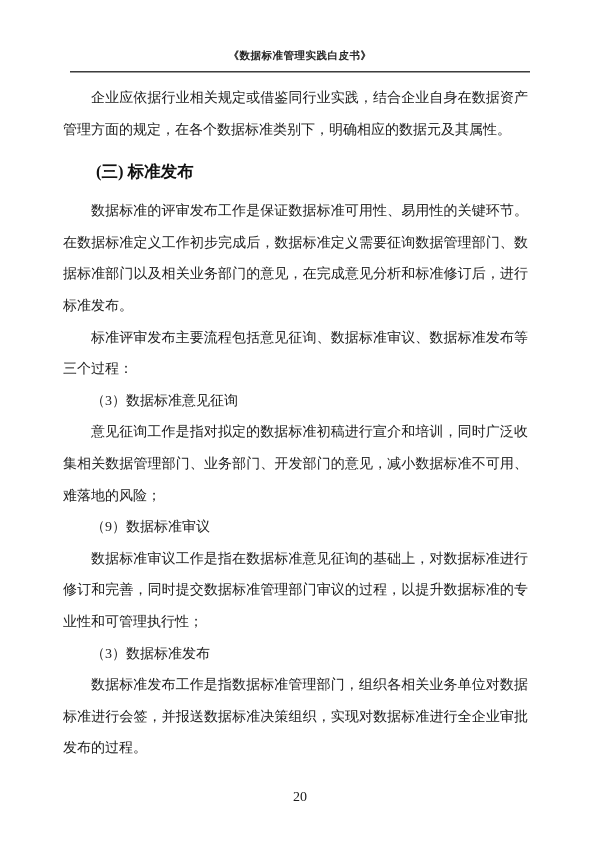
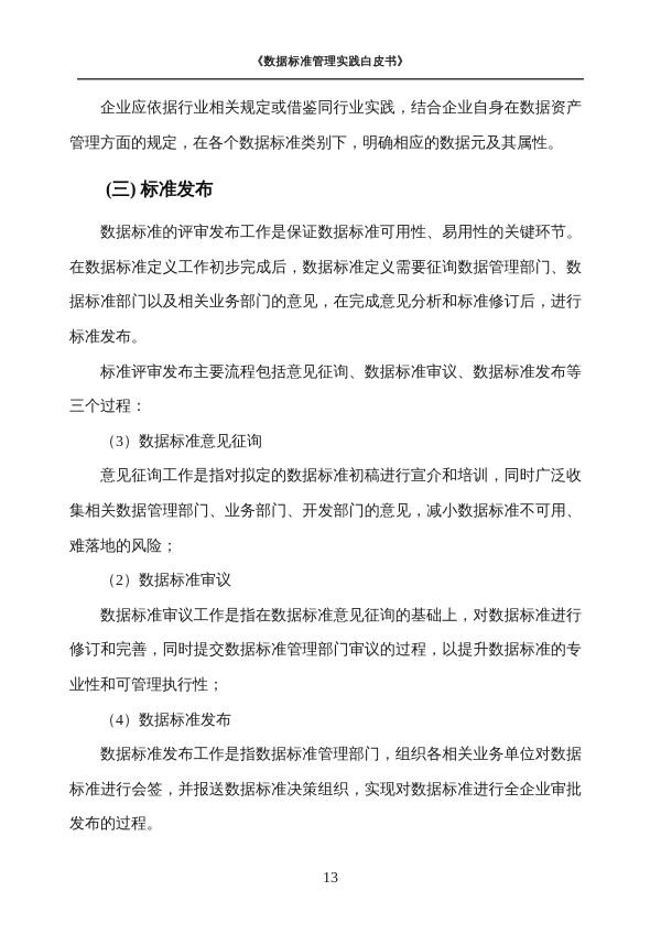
  《数据标准管理实践白皮书》
  企业应依据行业相关规定或借鉴同行业实践，结合企业自身在数据资产管理方面的规定，在各个数据标准类别下，明确相应的数据元及其属性。
  (三) 标准发布
  数据标准的评审发布工作是保证数据标准可用性、易用性的关键环节。在数据标准定义工作初步完成后，数据标准定义需要征询数据管理部门、数据标准部门以及相关业务部门的意见，在完成意见分析和标准修订后，进行标准发布。
  标准评审发布主要流程包括意见征询、数据标准审议、数据标准发布等三个过程：
  （3）数据标准意见征询
  意见征询工作是指对拟定的数据标准初稿进行宣介和培训，同时广泛收集相关数据管理部门、业务部门、开发部门的意见，减小数据标准不可用、难落地的风险；
- （9）数据标准审议
+ （2）数据标准审议
  数据标准审议工作是指在数据标准意见征询的基础上，对数据标准进行修订和完善，同时提交数据标准管理部门审议的过程，以提升数据标准的专业性和可管理执行性；
- （3）数据标准发布
+ （4）数据标准发布
  数据标准发布工作是指数据标准管理部门，组织各相关业务单位对数据标准进行会签，并报送数据标准决策组织，实现对数据标准进行全企业审批发布的过程。
- 20
+ 13
